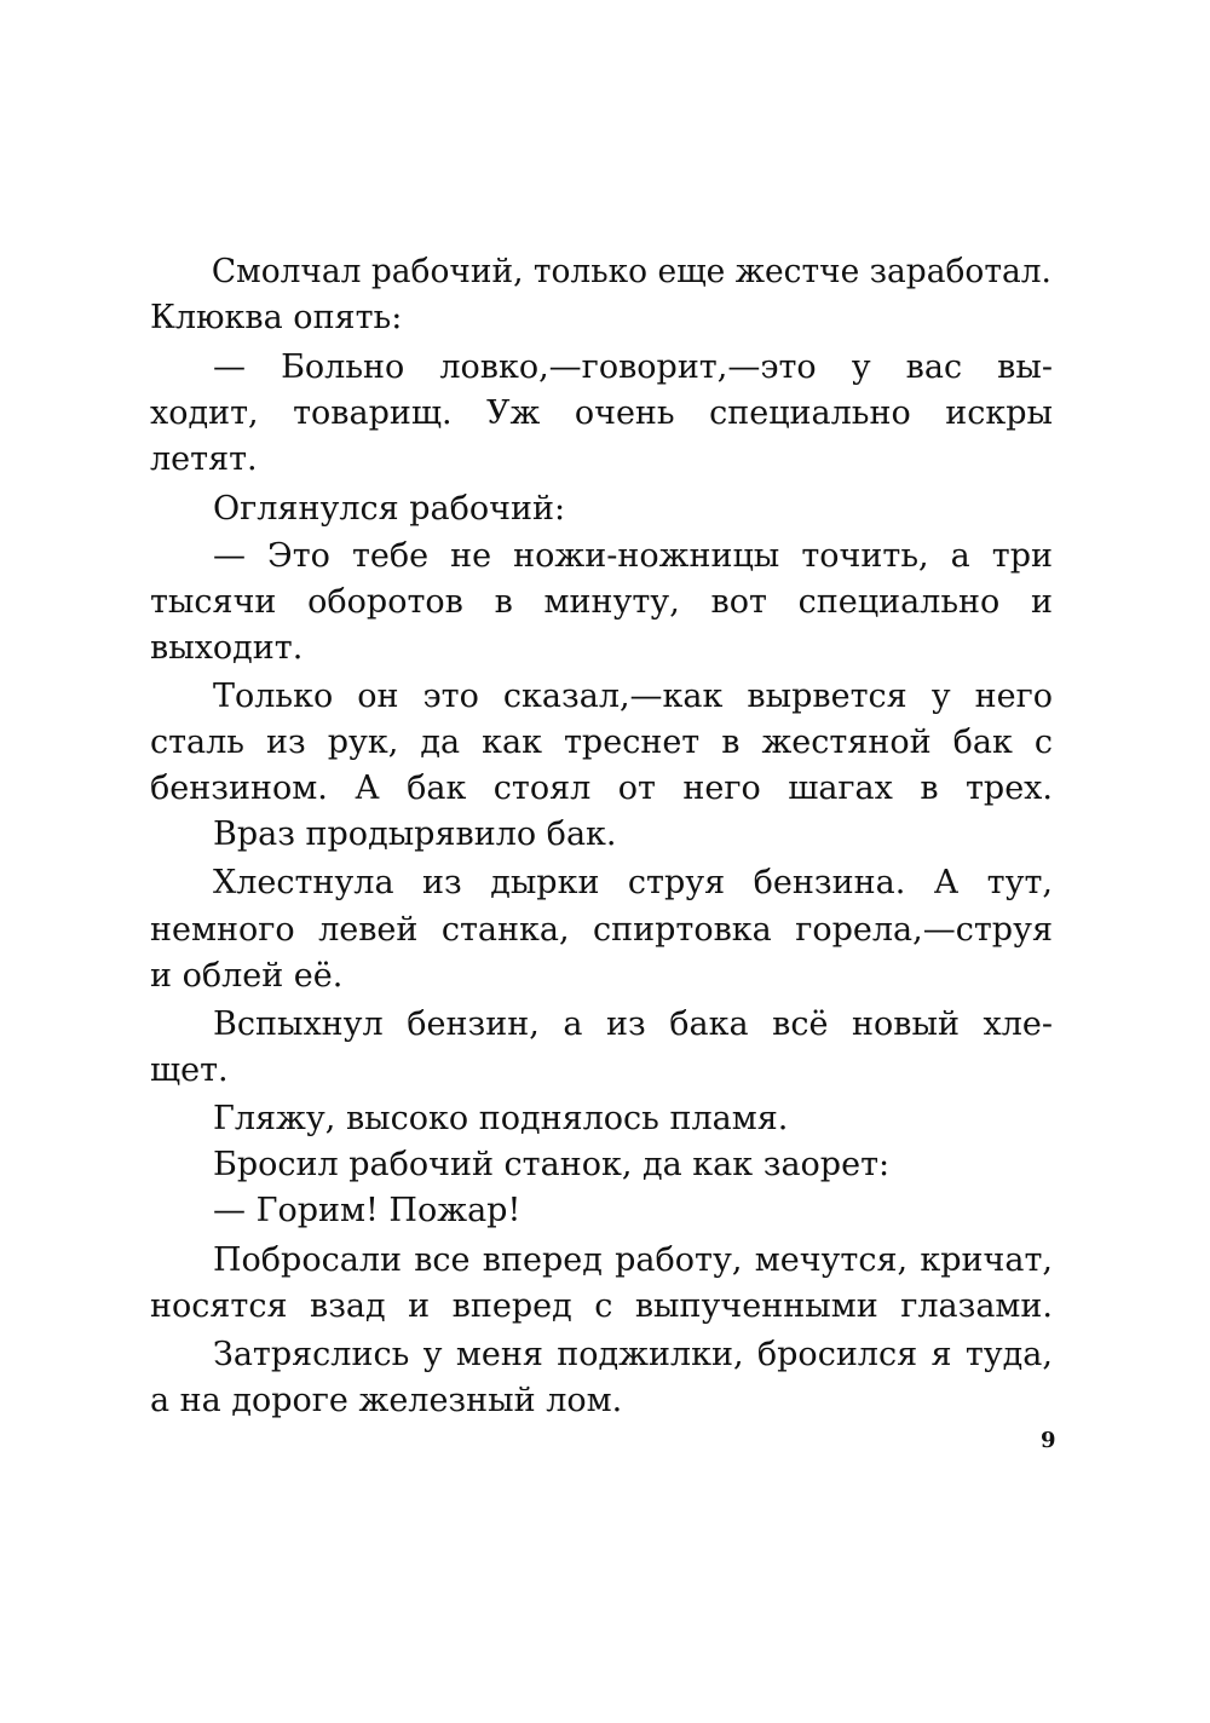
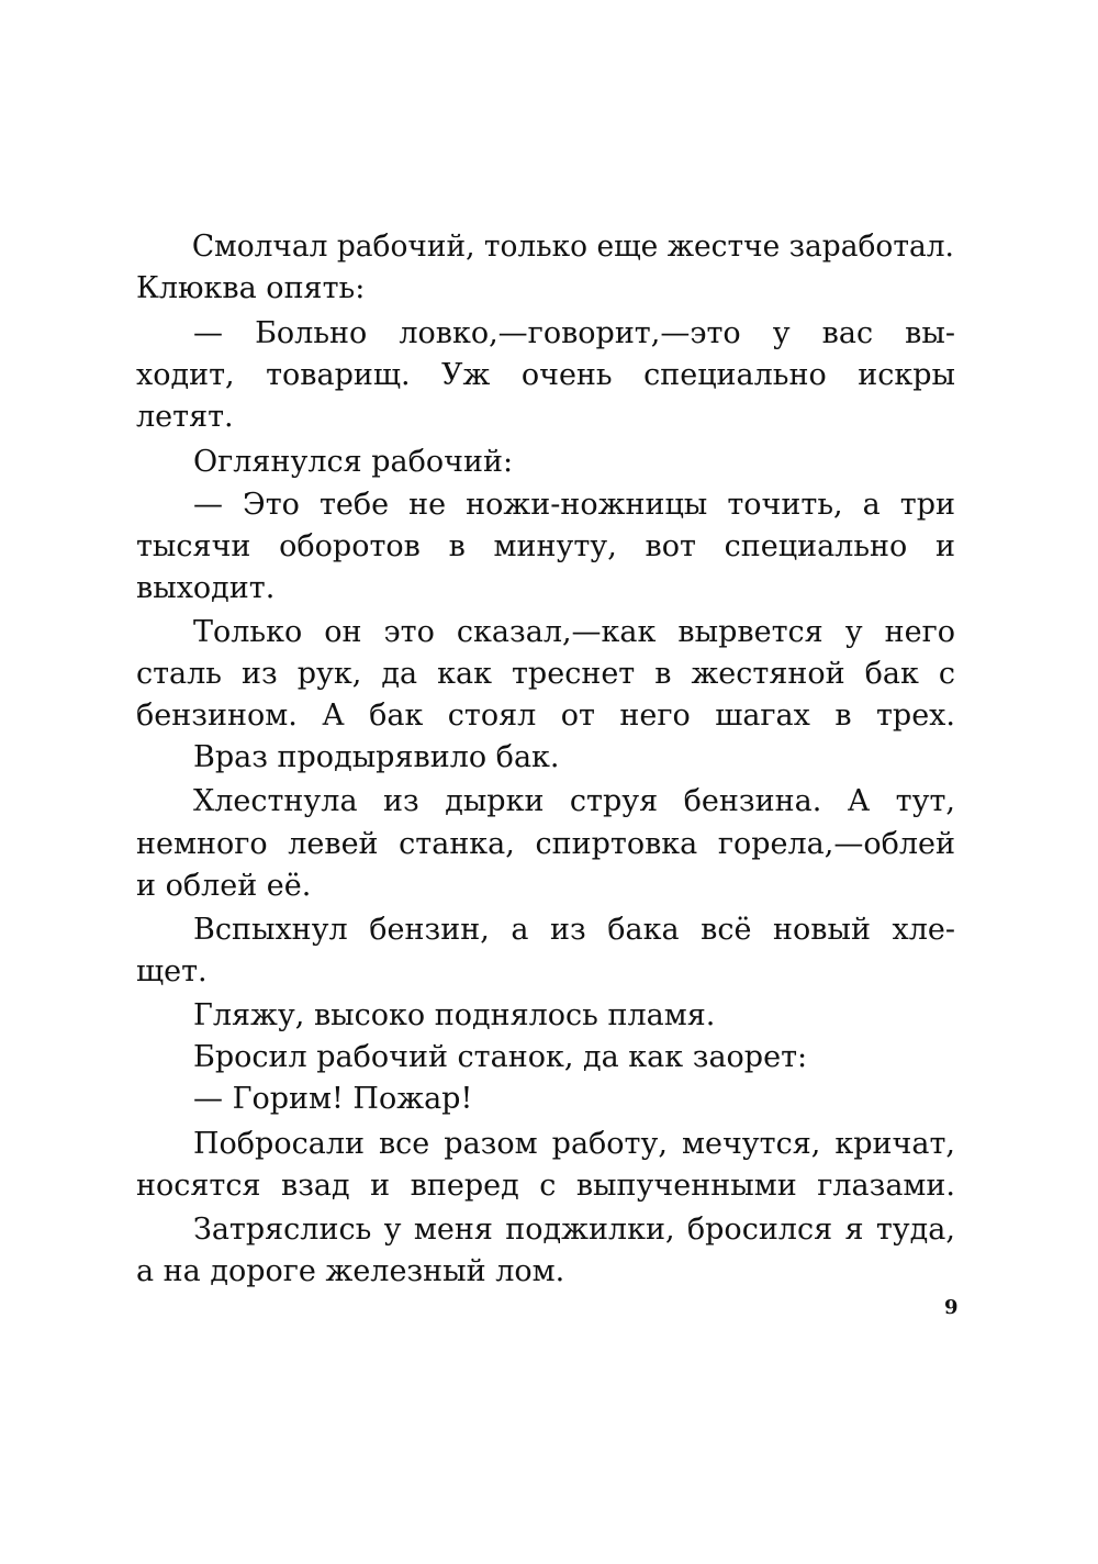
  Смолчал рабочий, только еще жестче заработал.
  Клюква опять:
  — Больно ловко,—говорит,—это у вас вы-
  ходит, товарищ. Уж очень специально искры
  летят.
  Оглянулся рабочий:
  — Это тебе не ножи-ножницы точить, а три
  тысячи оборотов в минуту, вот специально и
  выходит.
  Только он это сказал,—как вырвется у него
  сталь из рук, да как треснет в жестяной бак с
  бензином. А бак стоял от него шагах в трех.
  Враз продырявило бак.
  Хлестнула из дырки струя бензина. А тут,
- немного левей станка, спиртовка горела,—струя
+ немного левей станка, спиртовка горела,—облей
  и облей её.
  Вспыхнул бензин, а из бака всё новый хле-
  щет.
  Гляжу, высоко поднялось пламя.
  Бросил рабочий станок, да как заорет:
  — Горим! Пожар!
- Побросали все вперед работу, мечутся, кричат,
+ Побросали все разом работу, мечутся, кричат,
  носятся взад и вперед с выпученными глазами.
  Затряслись у меня поджилки, бросился я туда,
  а на дороге железный лом.
  9
